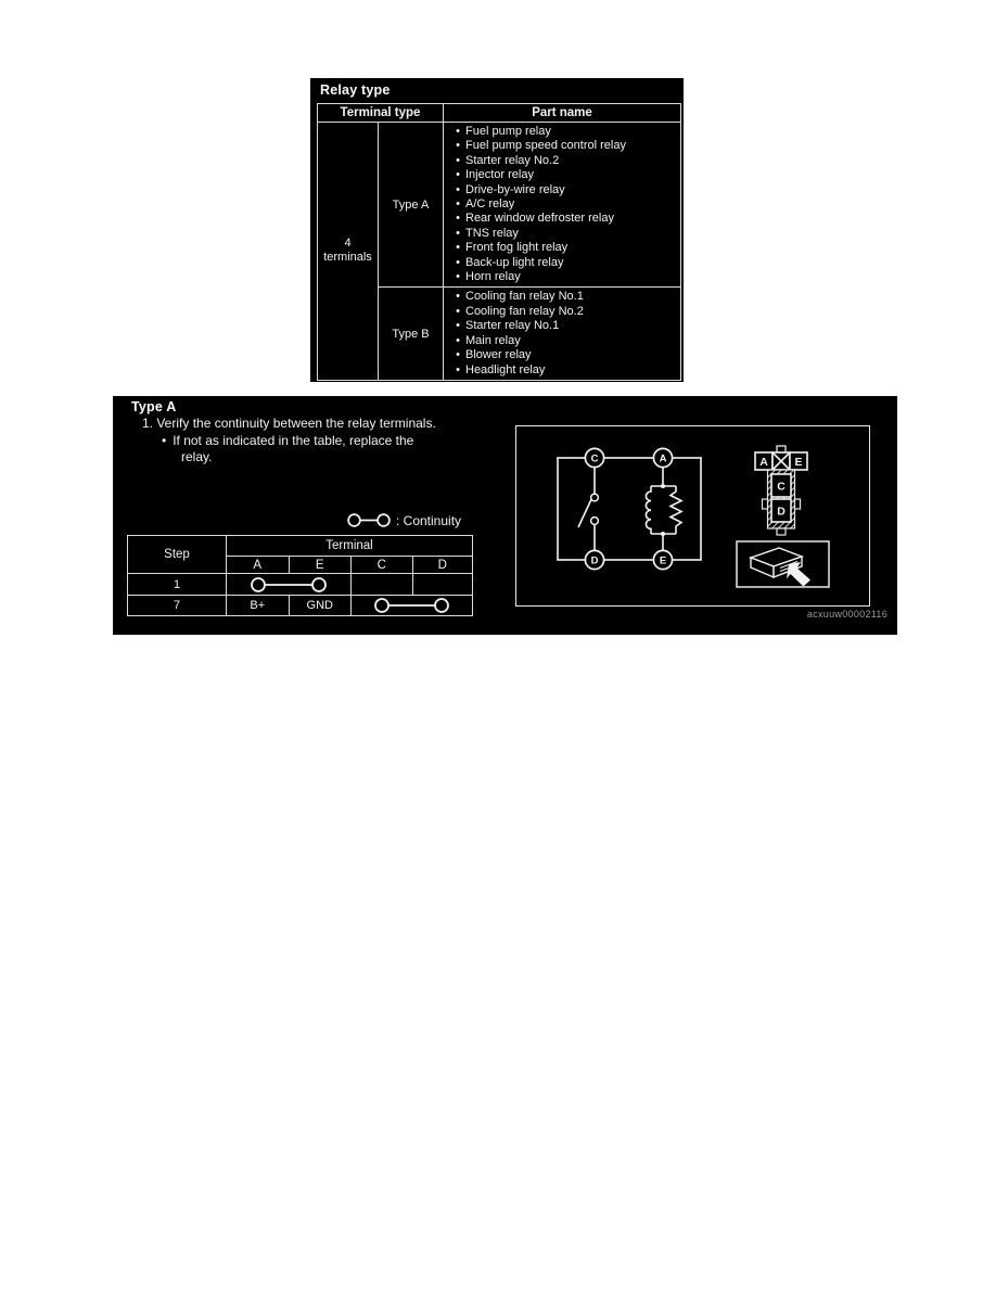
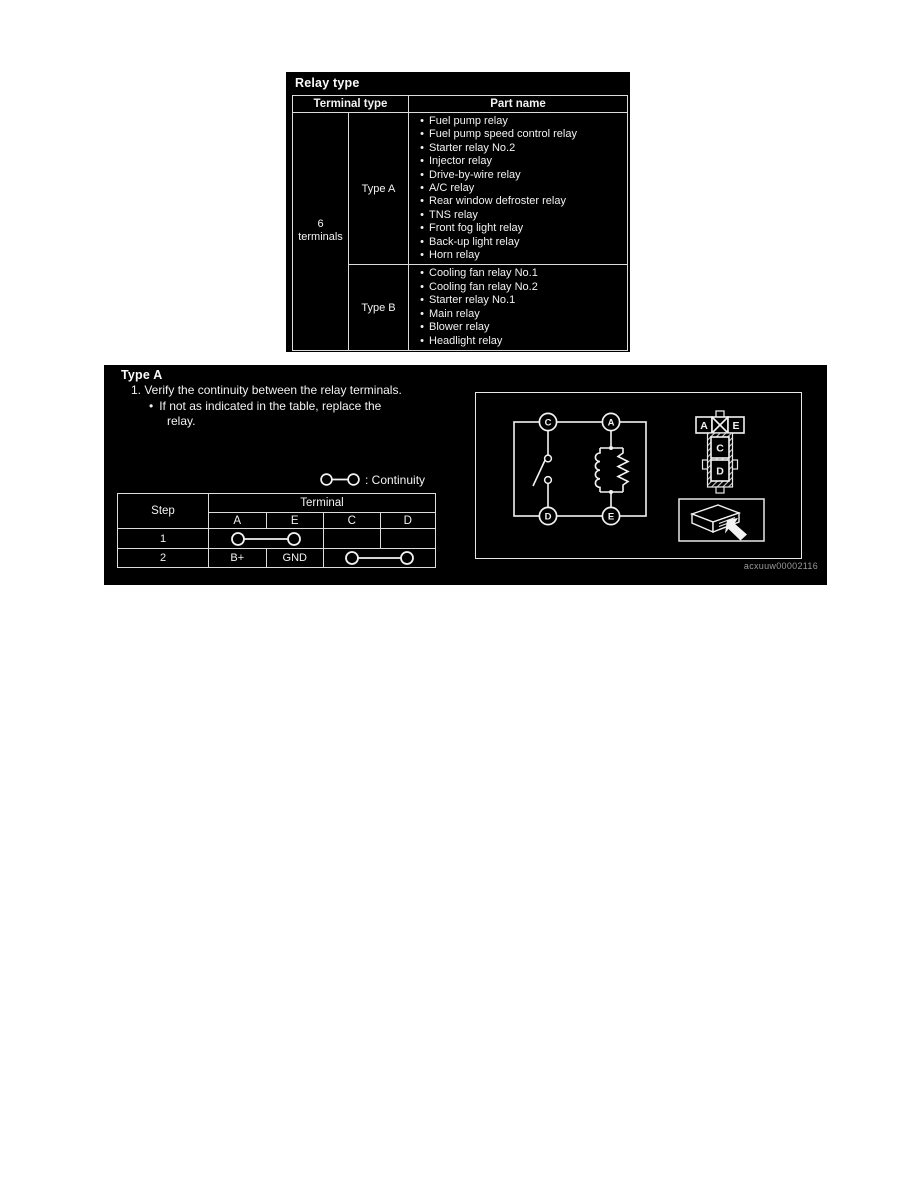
  Relay type
  Terminal type	Part name
- 4 terminals	Type A	Fuel pump relayFuel pump speed control relayStarter relay No.2Injector relayDrive-by-wire relayA/C relayRear window defroster relayTNS relayFront fog light relayBack-up light relayHorn relay
+ 6 terminals	Type A	Fuel pump relayFuel pump speed control relayStarter relay No.2Injector relayDrive-by-wire relayA/C relayRear window defroster relayTNS relayFront fog light relayBack-up light relayHorn relay
  Type B	Cooling fan relay No.1Cooling fan relay No.2Starter relay No.1Main relayBlower relayHeadlight relay
  Type A
  1. Verify the continuity between the relay terminals.
  If not as indicated in the table, replace the
  relay.
  : Continuity
  Step	Terminal
  A	E	C	D
  1
- 7	B+	GND
+ 2	B+	GND
  C
  A
  D
  E
  A
  E
  C
  D
  acxuuw00002116
